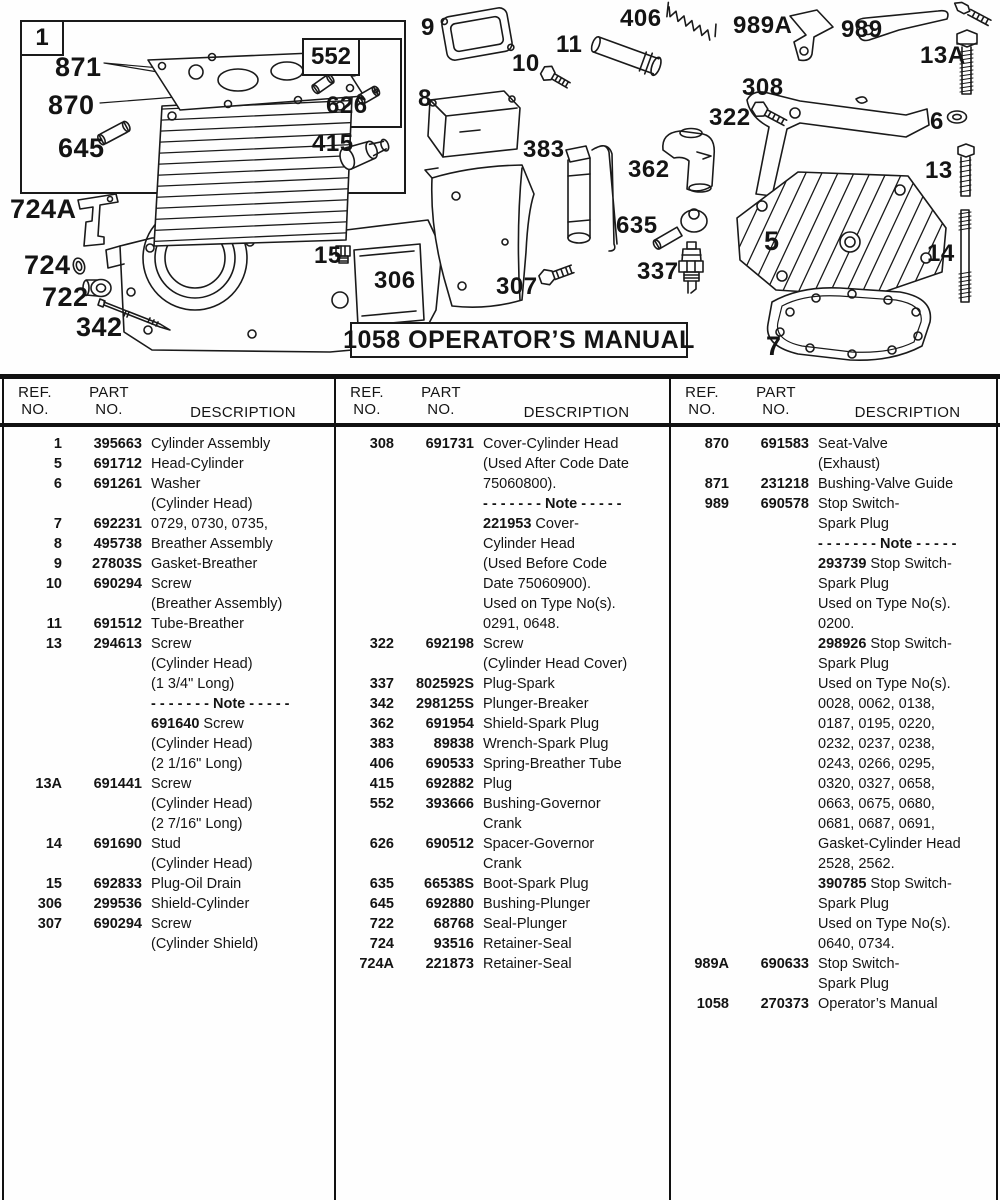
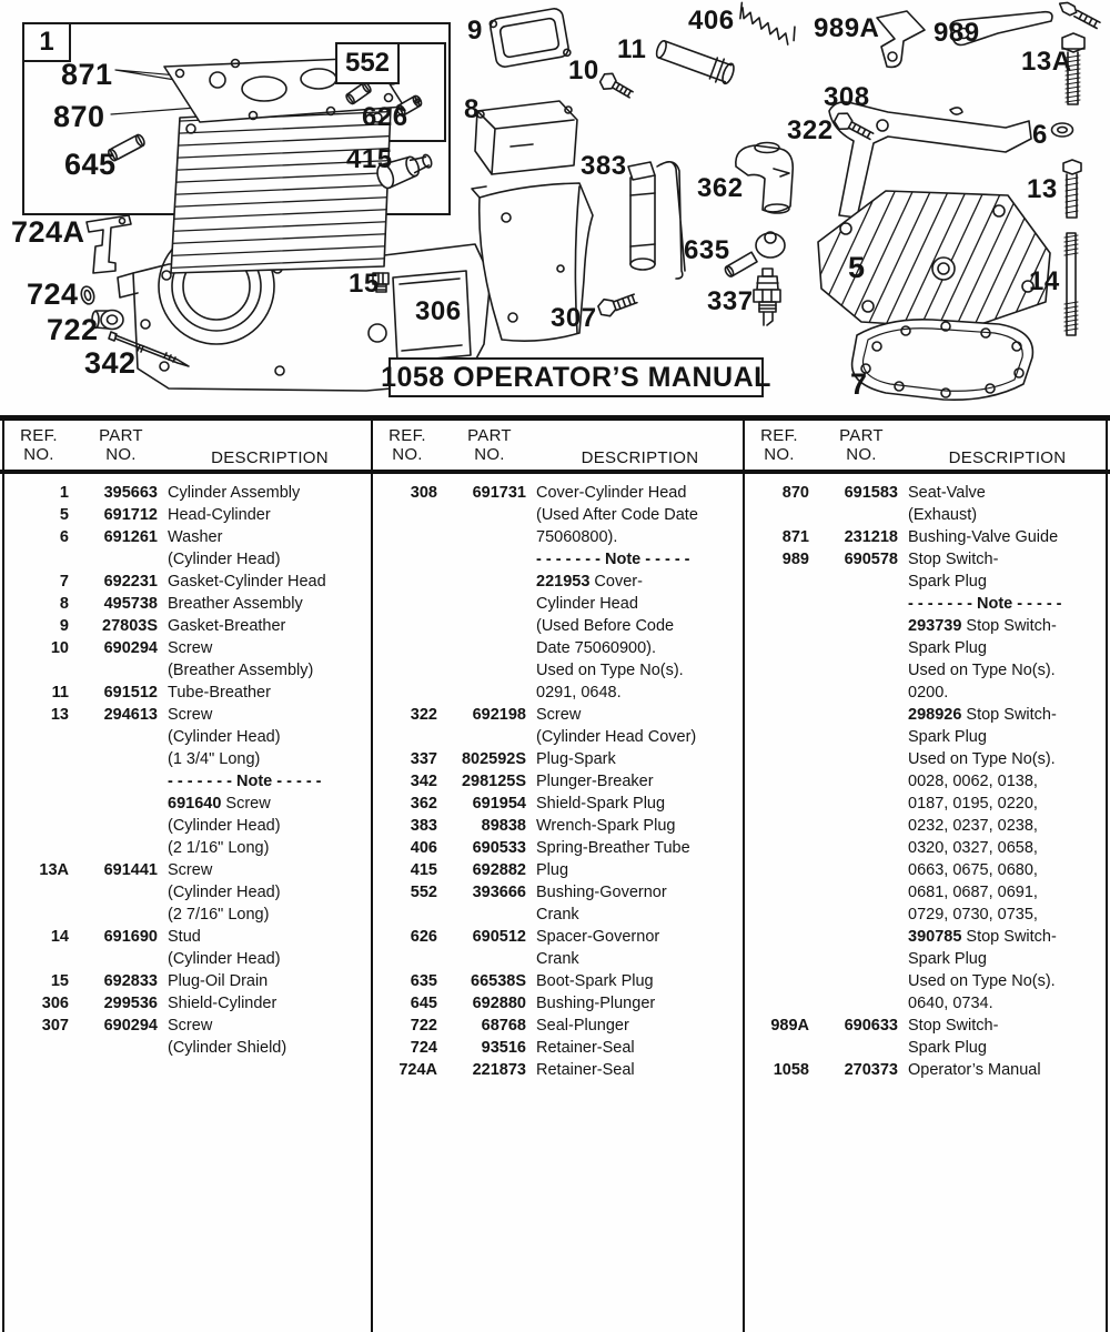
  1
  552
  871
  870
  645
  724A
  724
  722
  342
  626
  415
  15
  306
  307
  9
  10
  8
  383
  11
  406
  362
  635
  337
  989A
  989
  308
  322
  13A
  6
  13
  14
  5
  7
  1058 OPERATOR’S MANUAL
  REF.
  NO.
  PART
  NO.
  DESCRIPTION
  REF.
  NO.
  PART
  NO.
  DESCRIPTION
  REF.
  NO.
  PART
  NO.
  DESCRIPTION
  1
  395663
  Cylinder Assembly
  5
  691712
  Head-Cylinder
  6
  691261
  Washer
  (Cylinder Head)
  7
  692231
- 0729, 0730, 0735,
+ Gasket-Cylinder Head
  8
  495738
  Breather Assembly
  9
  27803S
  Gasket-Breather
  10
  690294
  Screw
  (Breather Assembly)
  11
  691512
  Tube-Breather
  13
  294613
  Screw
  (Cylinder Head)
  (1 3/4" Long)
  - - - - - - - Note - - - - -
  691640 Screw
  (Cylinder Head)
  (2 1/16" Long)
  13A
  691441
  Screw
  (Cylinder Head)
  (2 7/16" Long)
  14
  691690
  Stud
  (Cylinder Head)
  15
  692833
  Plug-Oil Drain
  306
  299536
  Shield-Cylinder
  307
  690294
  Screw
  (Cylinder Shield)
  308
  691731
  Cover-Cylinder Head
  (Used After Code Date
  75060800).
  - - - - - - - Note - - - - -
  221953 Cover-
  Cylinder Head
  (Used Before Code
  Date 75060900).
  Used on Type No(s).
  0291, 0648.
  322
  692198
  Screw
  (Cylinder Head Cover)
  337
  802592S
  Plug-Spark
  342
  298125S
  Plunger-Breaker
  362
  691954
  Shield-Spark Plug
  383
  89838
  Wrench-Spark Plug
  406
  690533
  Spring-Breather Tube
  415
  692882
  Plug
  552
  393666
  Bushing-Governor
  Crank
  626
  690512
  Spacer-Governor
  Crank
  635
  66538S
  Boot-Spark Plug
  645
  692880
  Bushing-Plunger
  722
  68768
  Seal-Plunger
  724
  93516
  Retainer-Seal
  724A
  221873
  Retainer-Seal
  870
  691583
  Seat-Valve
  (Exhaust)
  871
  231218
  Bushing-Valve Guide
  989
  690578
  Stop Switch-
  Spark Plug
  - - - - - - - Note - - - - -
  293739 Stop Switch-
  Spark Plug
  Used on Type No(s).
  0200.
  298926 Stop Switch-
  Spark Plug
  Used on Type No(s).
  0028, 0062, 0138,
  0187, 0195, 0220,
  0232, 0237, 0238,
- 0243, 0266, 0295,
  0320, 0327, 0658,
  0663, 0675, 0680,
  0681, 0687, 0691,
- Gasket-Cylinder Head
+ 0729, 0730, 0735,
- 2528, 2562.
  390785 Stop Switch-
  Spark Plug
  Used on Type No(s).
  0640, 0734.
  989A
  690633
  Stop Switch-
  Spark Plug
  1058
  270373
  Operator’s Manual
